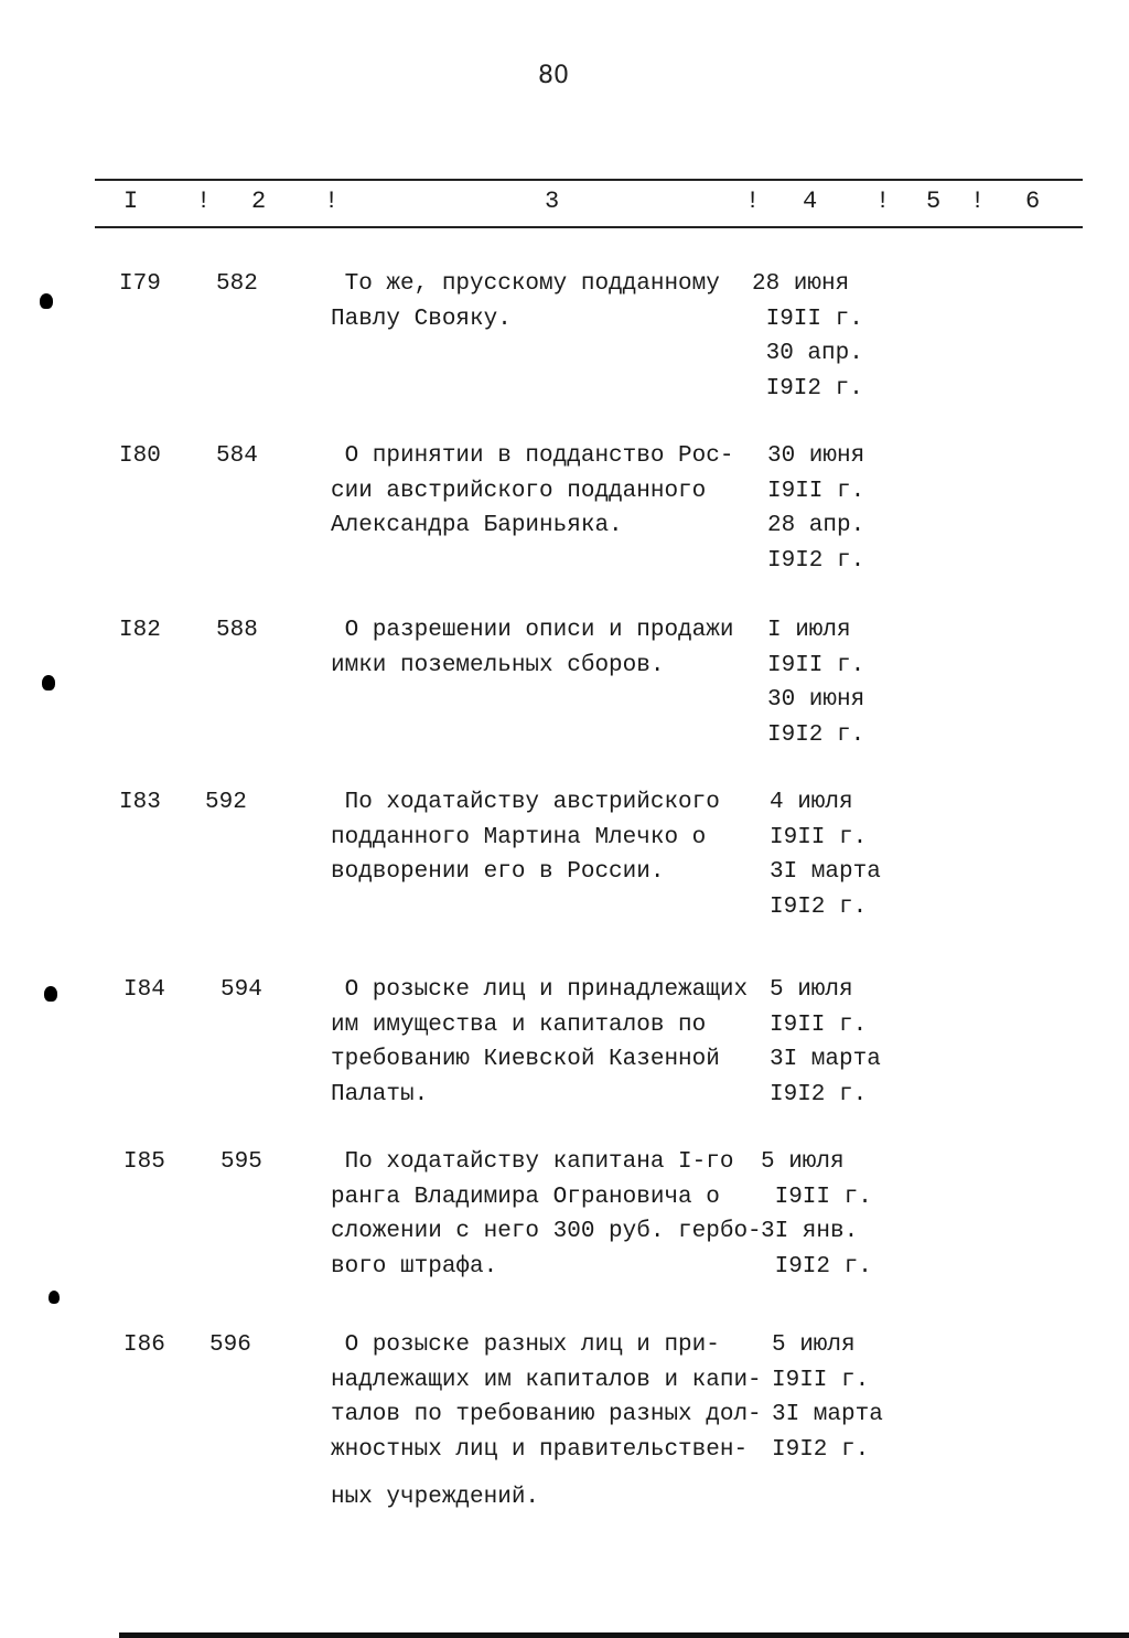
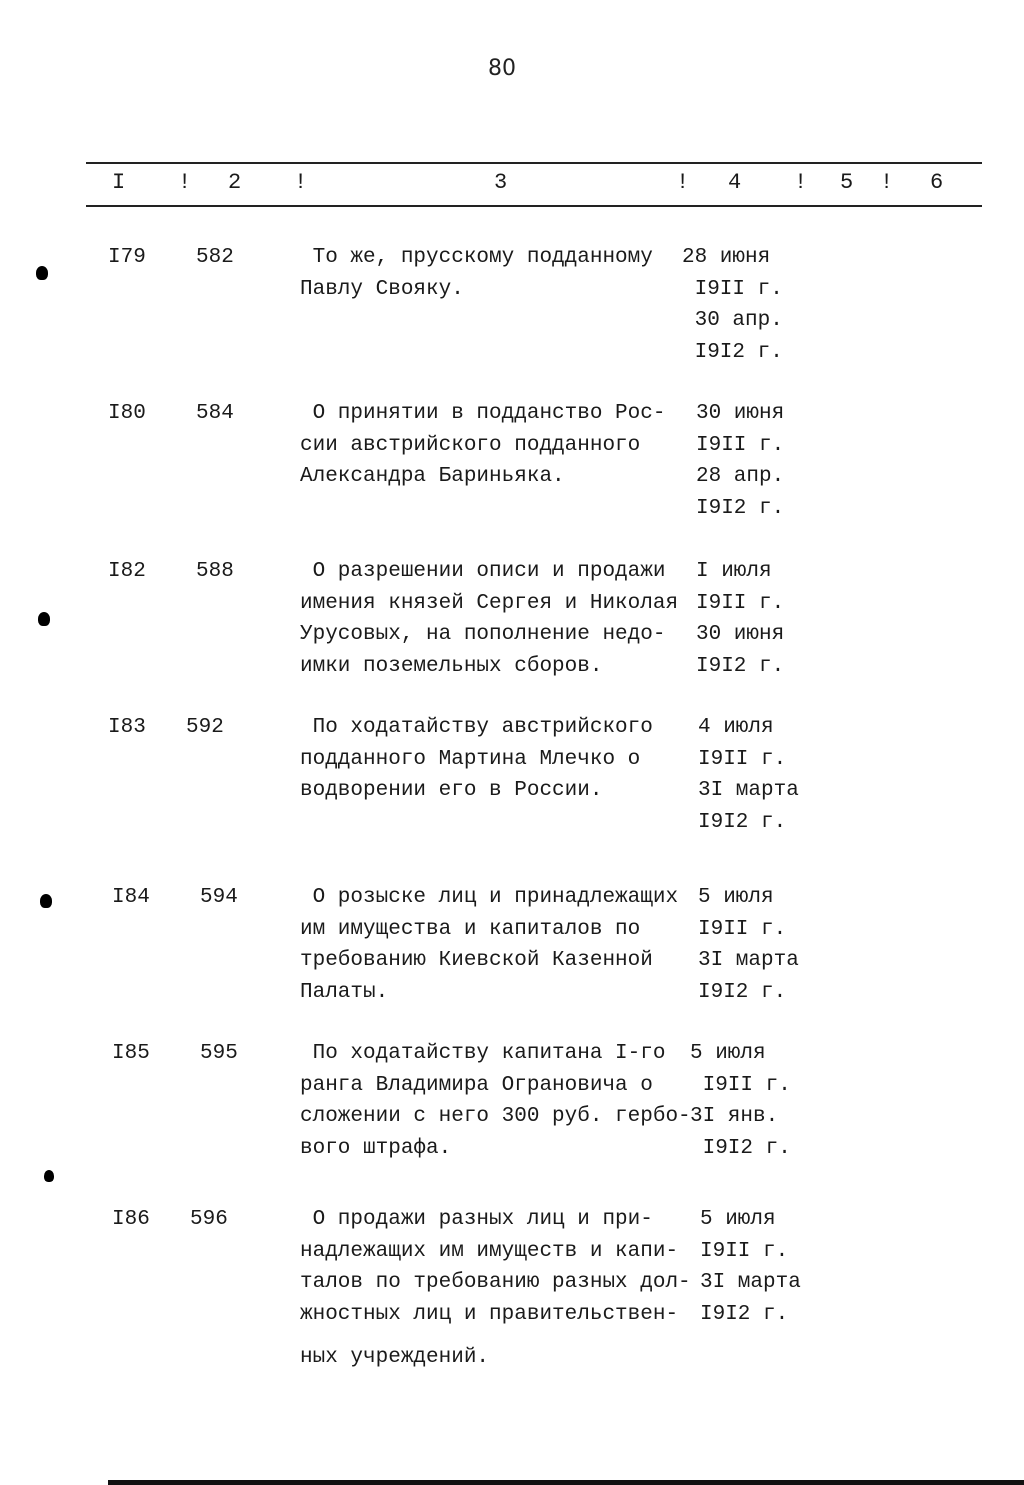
  80
  I
  !
  2
  !
  3
  !
  4
  !
  5
  !
  6
  I79
  582
  То же, прусскому подданному
  Павлу Свояку.
  28 июня
  I9II г.
  30 апр.
  I9I2 г.
  I80
  584
  О принятии в подданство Рос-
  сии австрийского подданного
  Александра Бариньяка.
  30 июня
  I9II г.
  28 апр.
  I9I2 г.
  I82
  588
  О разрешении описи и продажи
+ имения князей Сергея и Николая
+ Урусовых, на пополнение недо-
  имки поземельных сборов.
  I июля
  I9II г.
  30 июня
  I9I2 г.
  I83
  592
  По ходатайству австрийского
  подданного Мартина Млечко о
  водворении его в России.
  4 июля
  I9II г.
  3I марта
  I9I2 г.
  I84
  594
  О розыске лиц и принадлежащих
  им имущества и капиталов по
  требованию Киевской Казенной
  Палаты.
  5 июля
  I9II г.
  3I марта
  I9I2 г.
  I85
  595
  По ходатайству капитана I-го
  ранга Владимира Ограновича о
  сложении с него 300 руб. гербо-
  вого штрафа.
  5 июля
  I9II г.
  3I янв.
  I9I2 г.
  I86
  596
- О розыске разных лиц и при-
+ О продажи разных лиц и при-
- надлежащих им капиталов и капи-
+ надлежащих им имуществ и капи-
  талов по требованию разных дол-
  жностных лиц и правительствен-
  ных учреждений.
  5 июля
  I9II г.
  3I марта
  I9I2 г.
